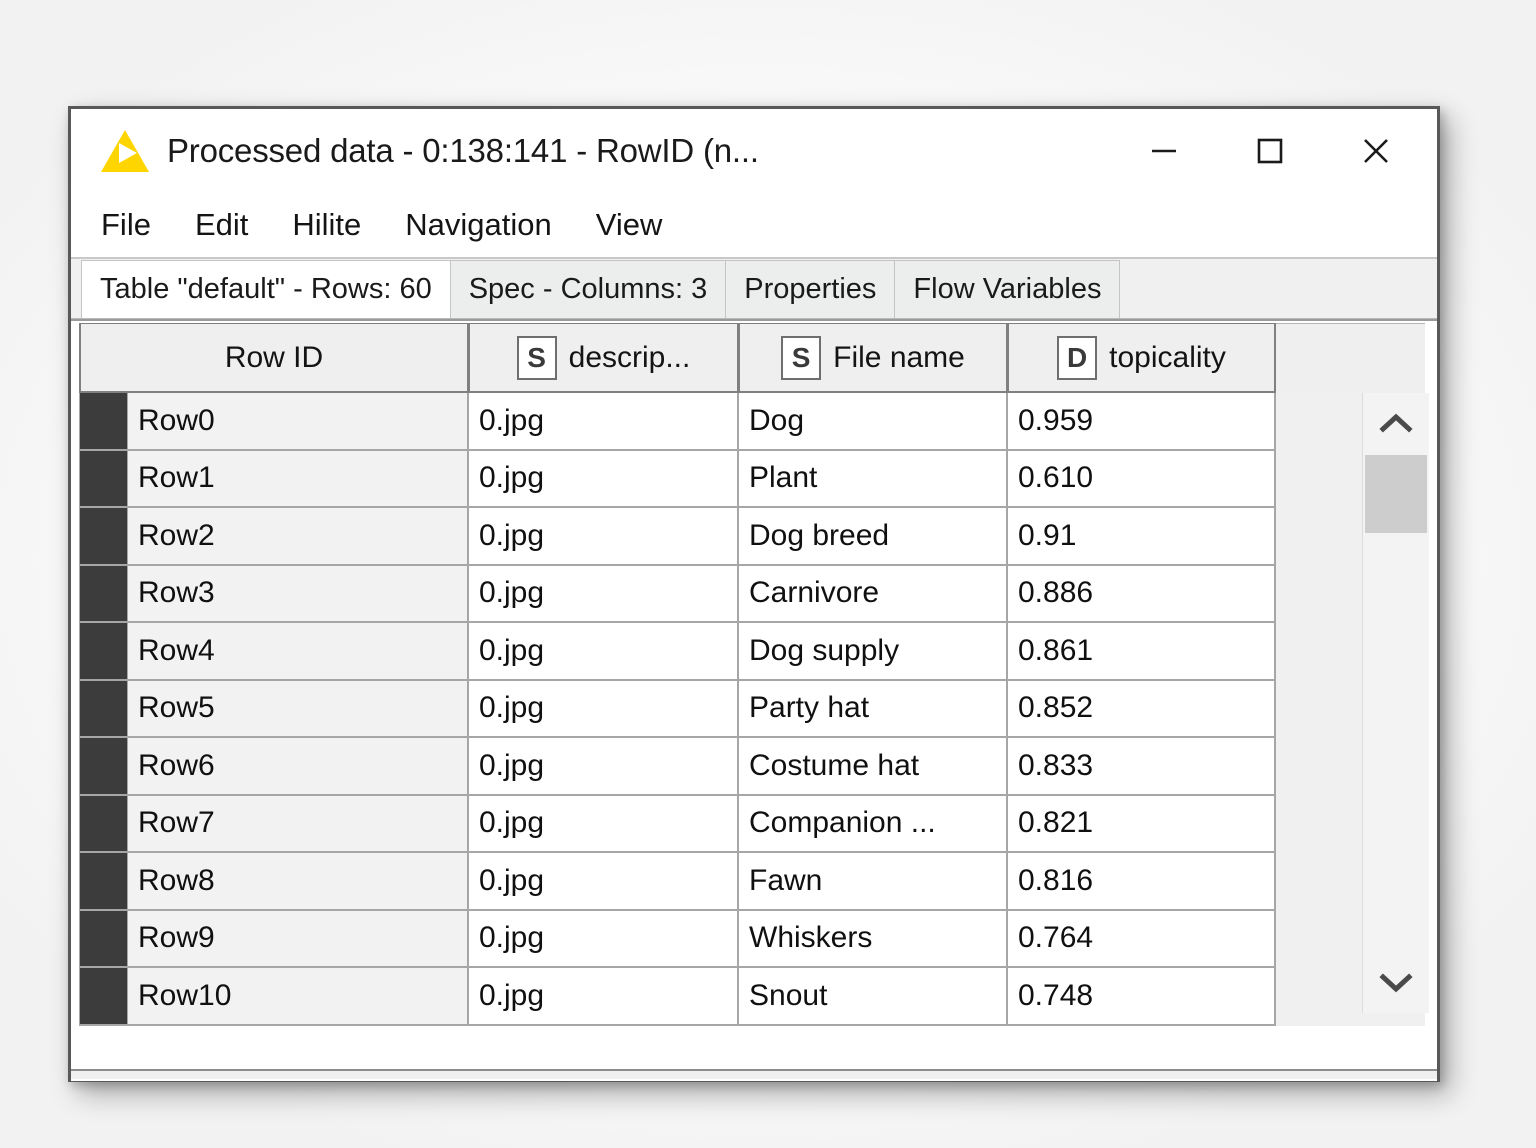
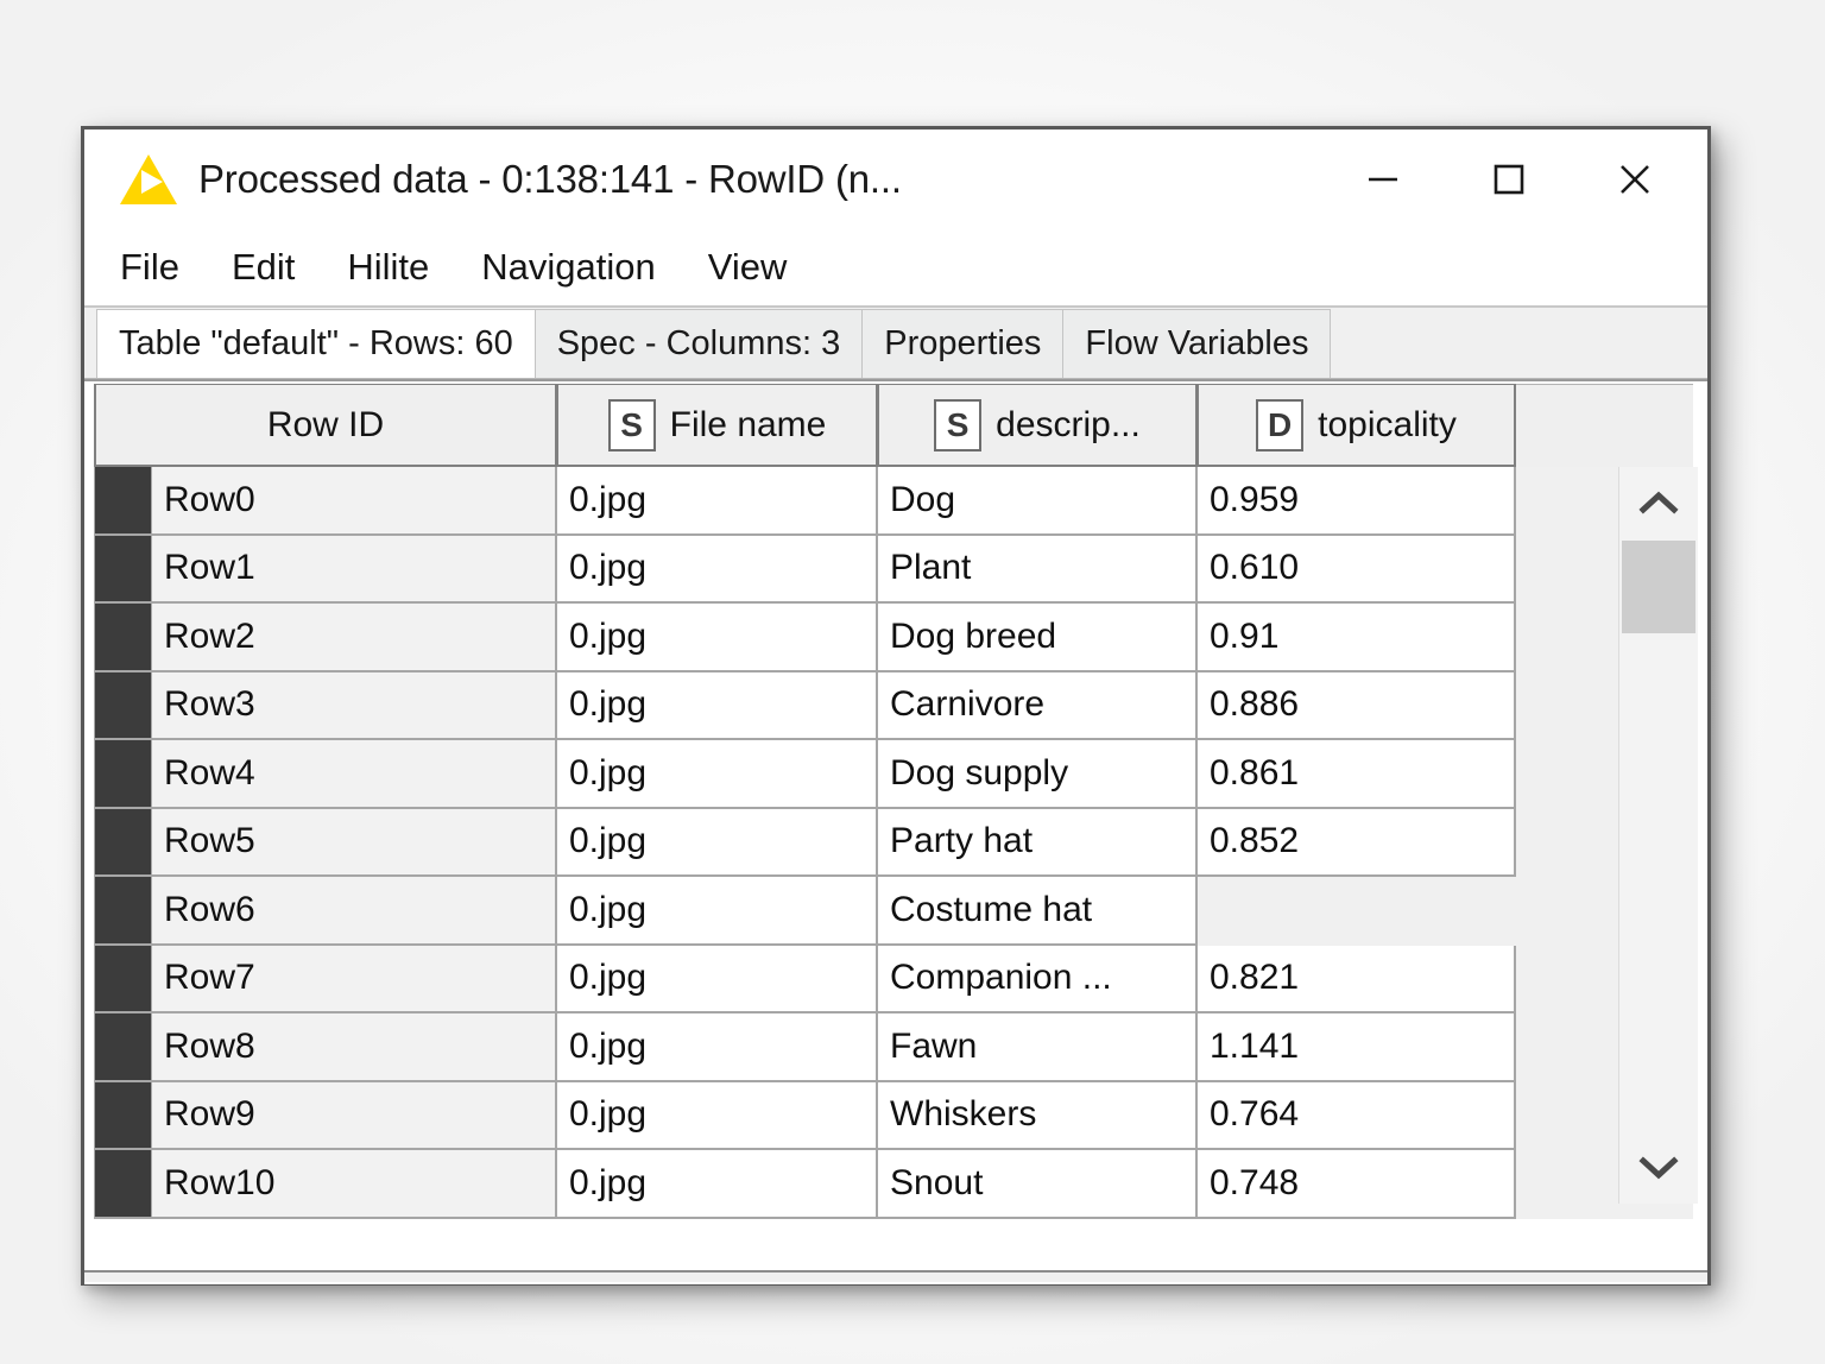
  Processed data - 0:138:141 - RowID (n...
  File
  Edit
  Hilite
  Navigation
  View
  Table "default" - Rows: 60
  Spec - Columns: 3
  Properties
  Flow Variables
  Row ID
  S
- descrip...
+ File name
  S
- File name
+ descrip...
  D
  topicality
  Row0
  0.jpg
  Dog
  0.959
  Row1
  0.jpg
  Plant
  0.610
  Row2
  0.jpg
  Dog breed
  0.91
  Row3
  0.jpg
  Carnivore
  0.886
  Row4
  0.jpg
  Dog supply
  0.861
  Row5
  0.jpg
  Party hat
  0.852
  Row6
  0.jpg
  Costume hat
- 0.833
  Row7
  0.jpg
  Companion ...
  0.821
  Row8
  0.jpg
  Fawn
- 0.816
+ 1.141
  Row9
  0.jpg
  Whiskers
  0.764
  Row10
  0.jpg
  Snout
  0.748
